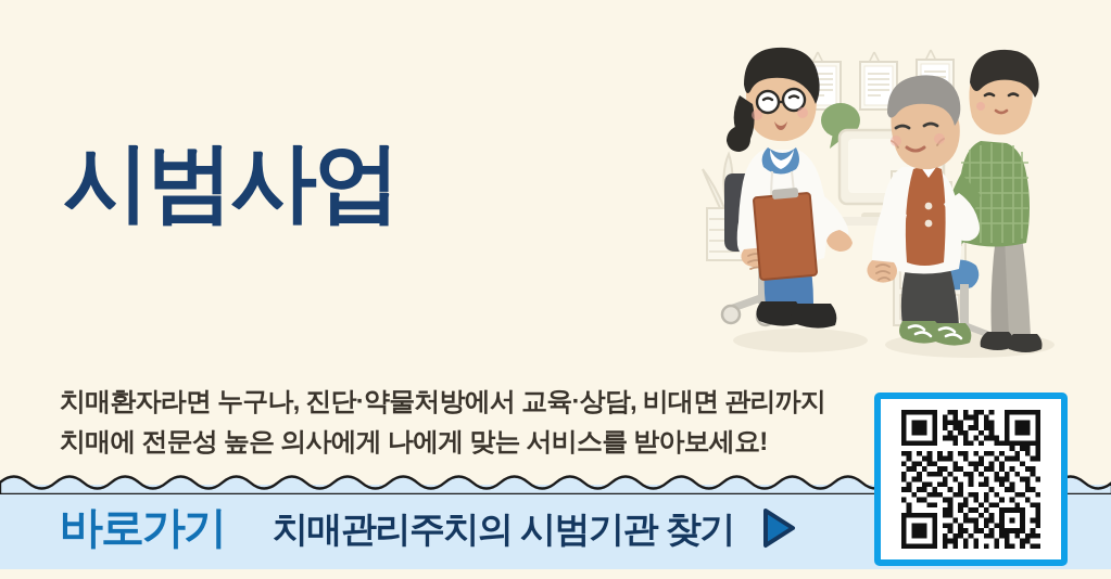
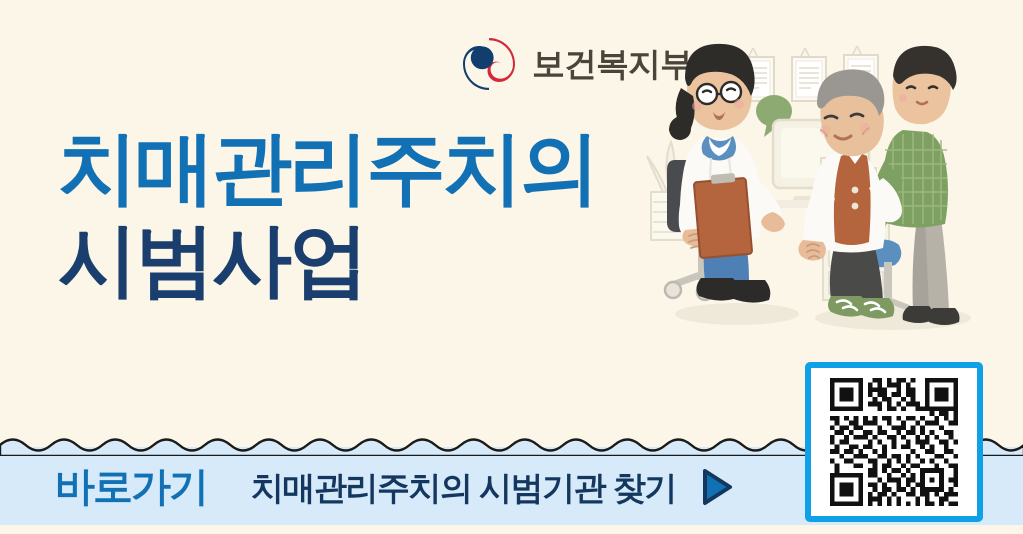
+ 보건복지부
+ 치매관리주치의
  시범사업
- 치매환자라면 누구나, 진단·약물처방에서 교육·상담, 비대면 관리까지
- 치매에 전문성 높은 의사에게 나에게 맞는 서비스를 받아보세요!
  바로가기
  치매관리주치의 시범기관 찾기
